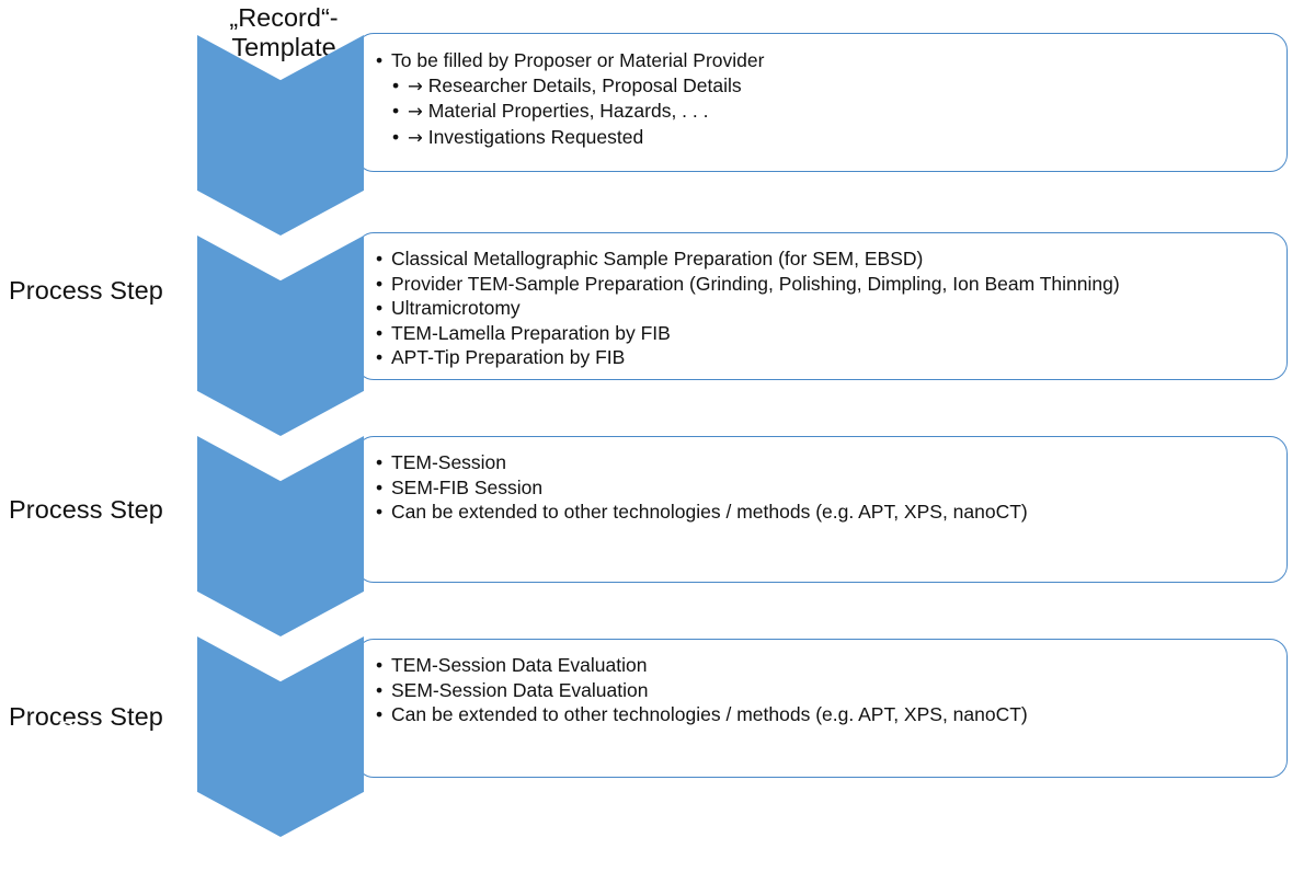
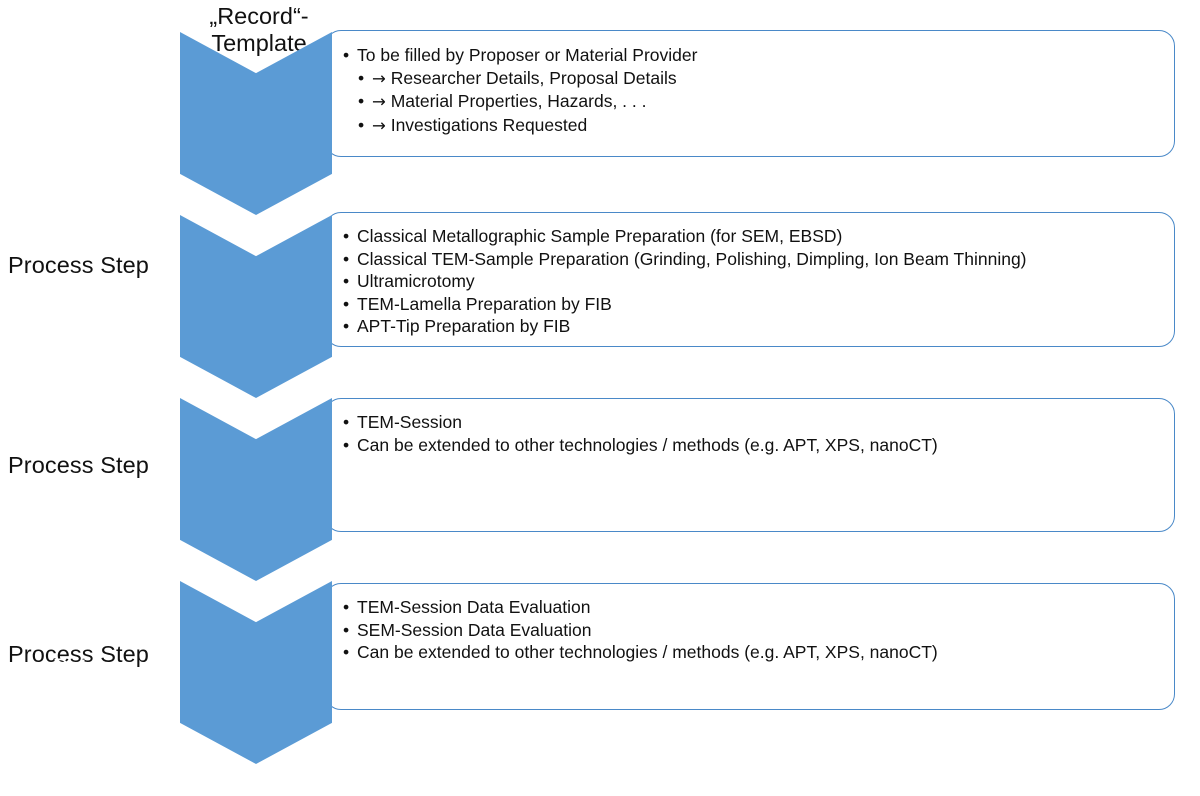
  „Record“-
  Template
  Process Step
  Process Step
  Process Step
  To be filled by Proposer or Material Provider
  → Researcher Details, Proposal Details
  → Material Properties, Hazards, . . .
  → Investigations Requested
  Classical Metallographic Sample Preparation (for SEM, EBSD)
- Provider TEM-Sample Preparation (Grinding, Polishing, Dimpling, Ion Beam Thinning)
+ Classical TEM-Sample Preparation (Grinding, Polishing, Dimpling, Ion Beam Thinning)
  Ultramicrotomy
  TEM-Lamella Preparation by FIB
  APT-Tip Preparation by FIB
  Sample
  TEM-Session
- SEM-FIB Session
  Can be extended to other technologies / methods (e.g. APT, XPS, nanoCT)
  Data
  TEM-Session Data Evaluation
  SEM-Session Data Evaluation
  Can be extended to other technologies / methods (e.g. APT, XPS, nanoCT)
